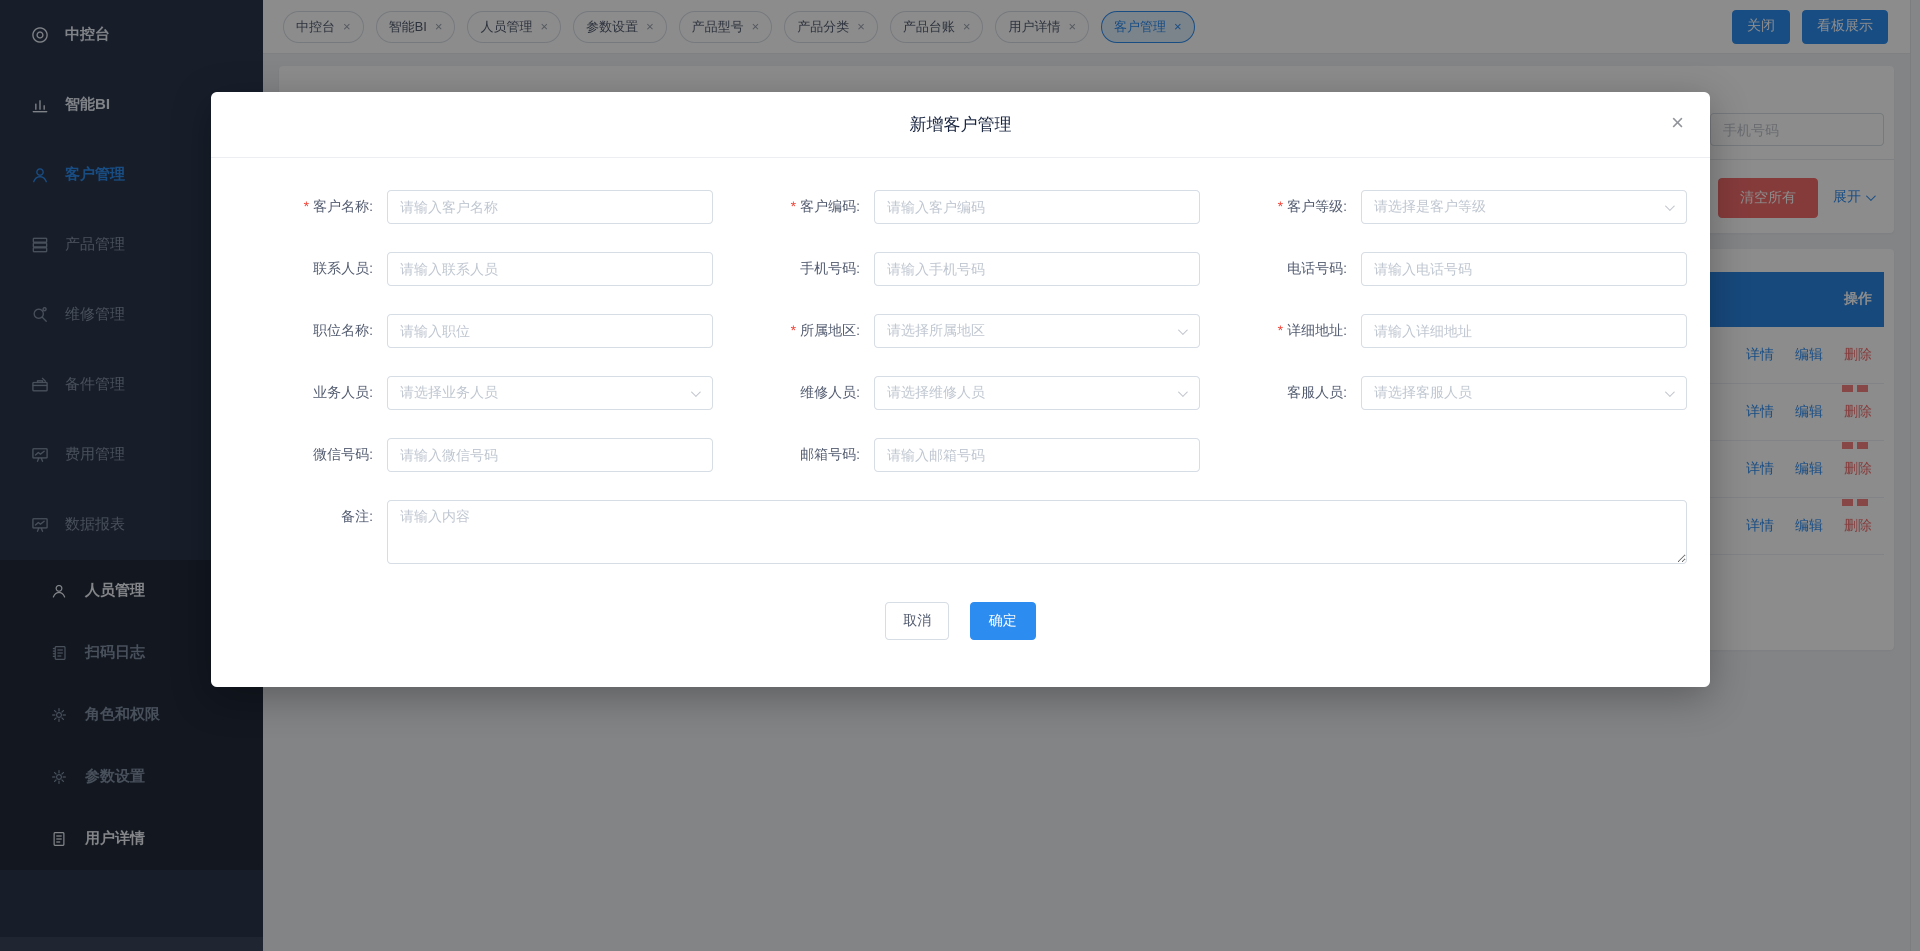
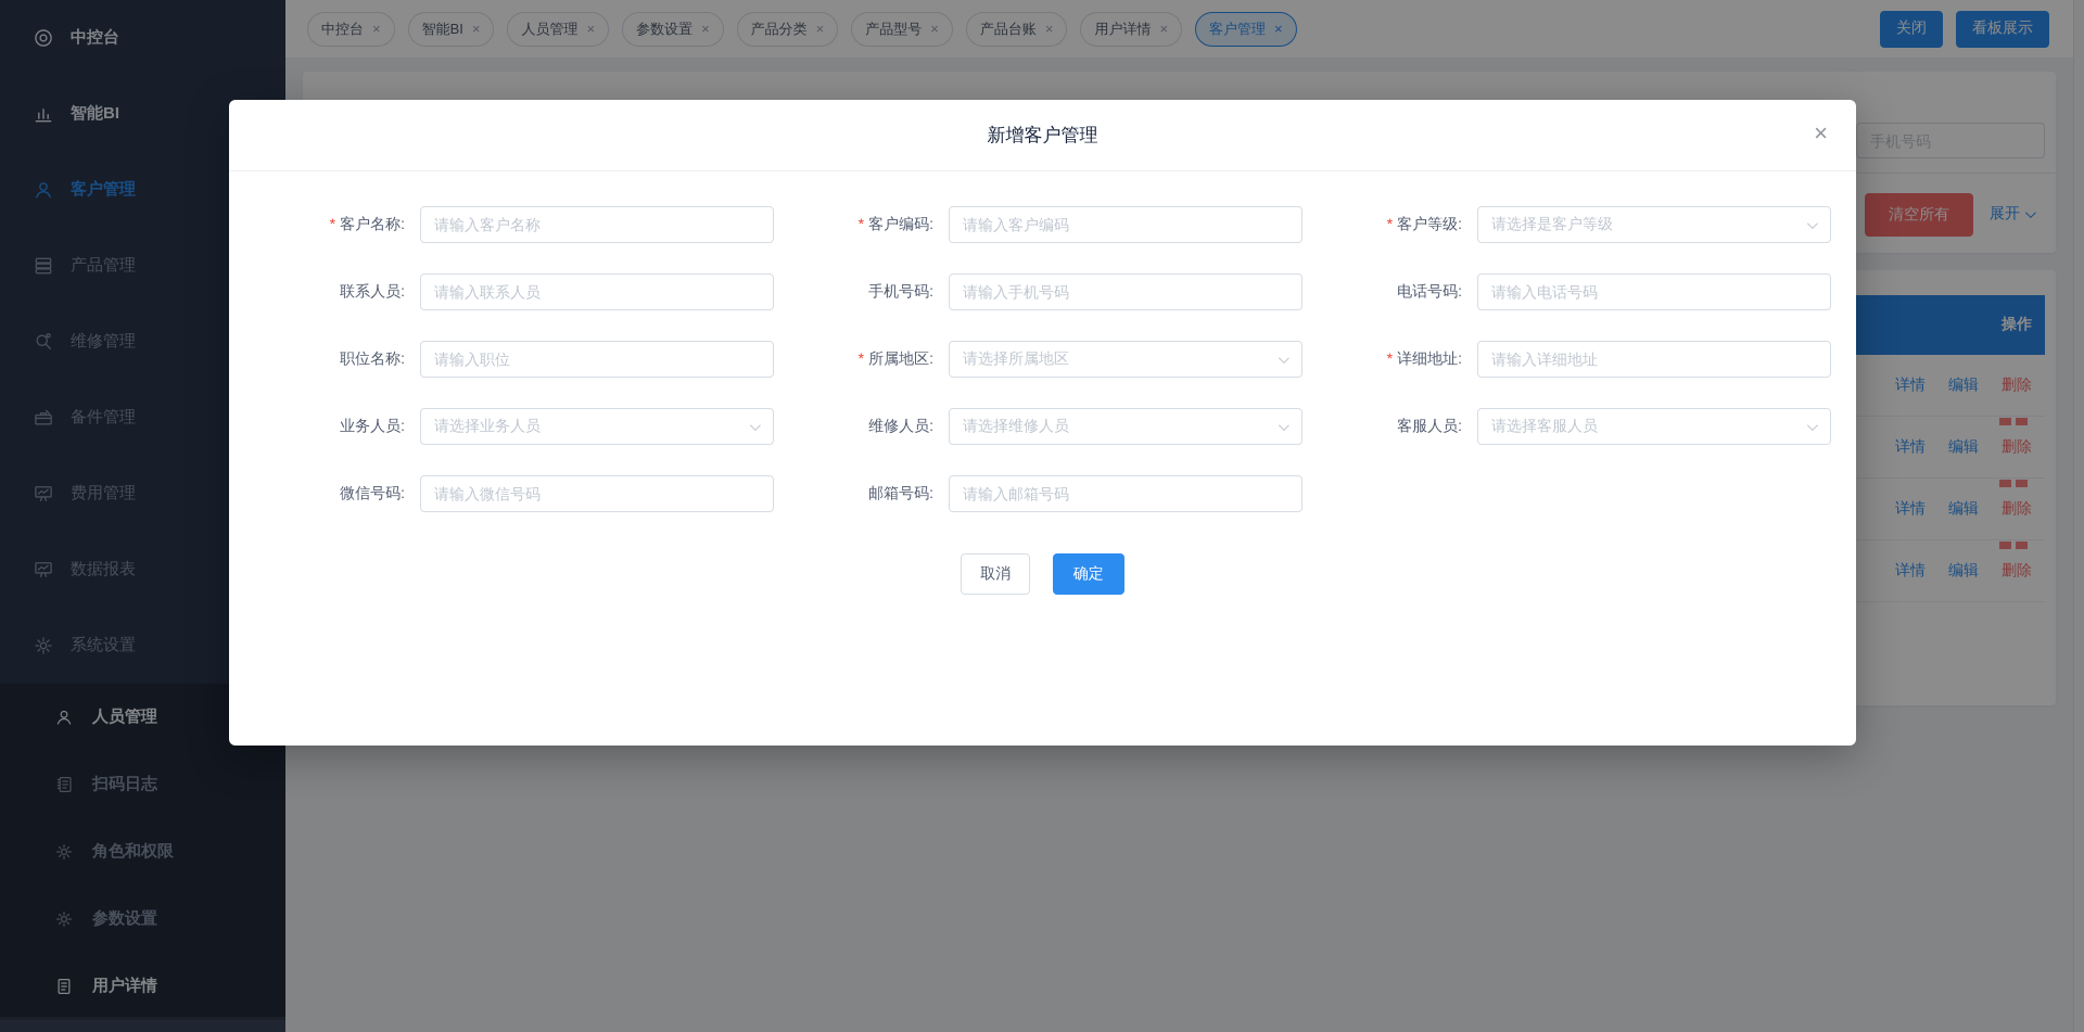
  中控台
  智能BI
  客户管理
  产品管理
  维修管理
  备件管理
  费用管理
  数据报表
+ 系统设置
  人员管理
  扫码日志
  角色和权限
  参数设置
  用户详情
  中控台
  ×
  智能BI
  ×
  人员管理
  ×
  参数设置
  ×
- 产品型号
+ 产品分类
  ×
- 产品分类
+ 产品型号
  ×
  产品台账
  ×
  用户详情
  ×
  客户管理
  ×
  关闭
  看板展示
  手机号码
  清空所有
  展开
  操作
  详情
  编辑
  删除
  详情
  编辑
  删除
  详情
  编辑
  删除
  详情
  编辑
  删除
  新增客户管理
  ×
  * 客户名称:
  请输入客户名称
  * 客户编码:
  请输入客户编码
  * 客户等级:
  请选择是客户等级
  联系人员:
  请输入联系人员
  手机号码:
  请输入手机号码
  电话号码:
  请输入电话号码
  职位名称:
  请输入职位
  * 所属地区:
  请选择所属地区
  * 详细地址:
  请输入详细地址
  业务人员:
  请选择业务人员
  维修人员:
  请选择维修人员
  客服人员:
  请选择客服人员
  微信号码:
  请输入微信号码
  邮箱号码:
  请输入邮箱号码
- 备注:
- 请输入内容
  取消 确定
